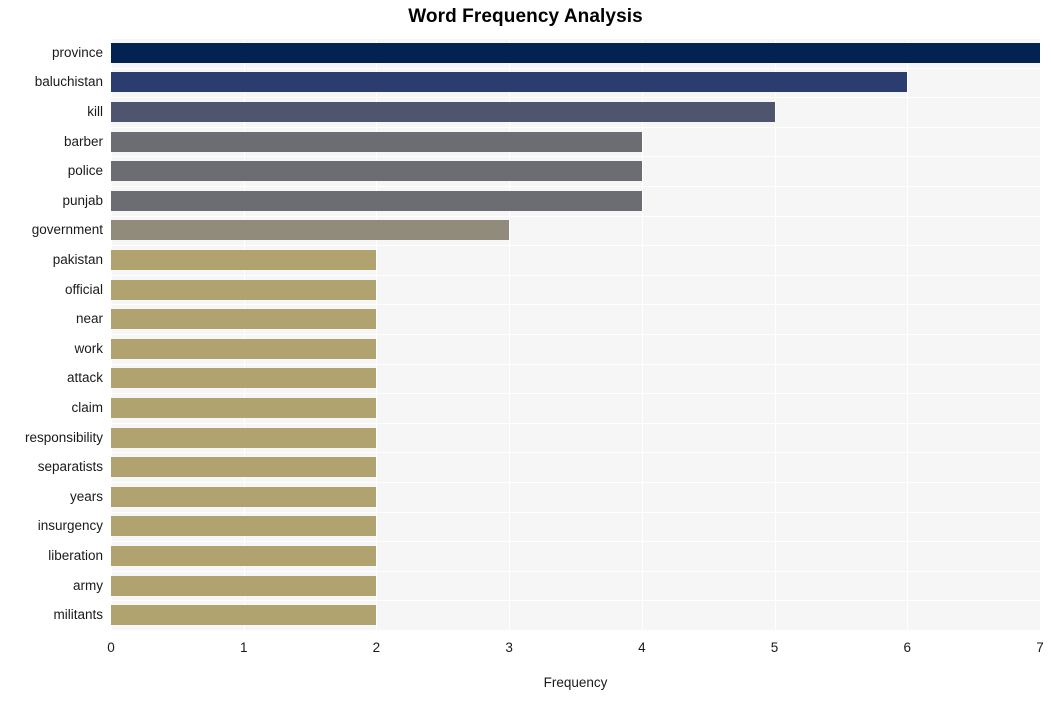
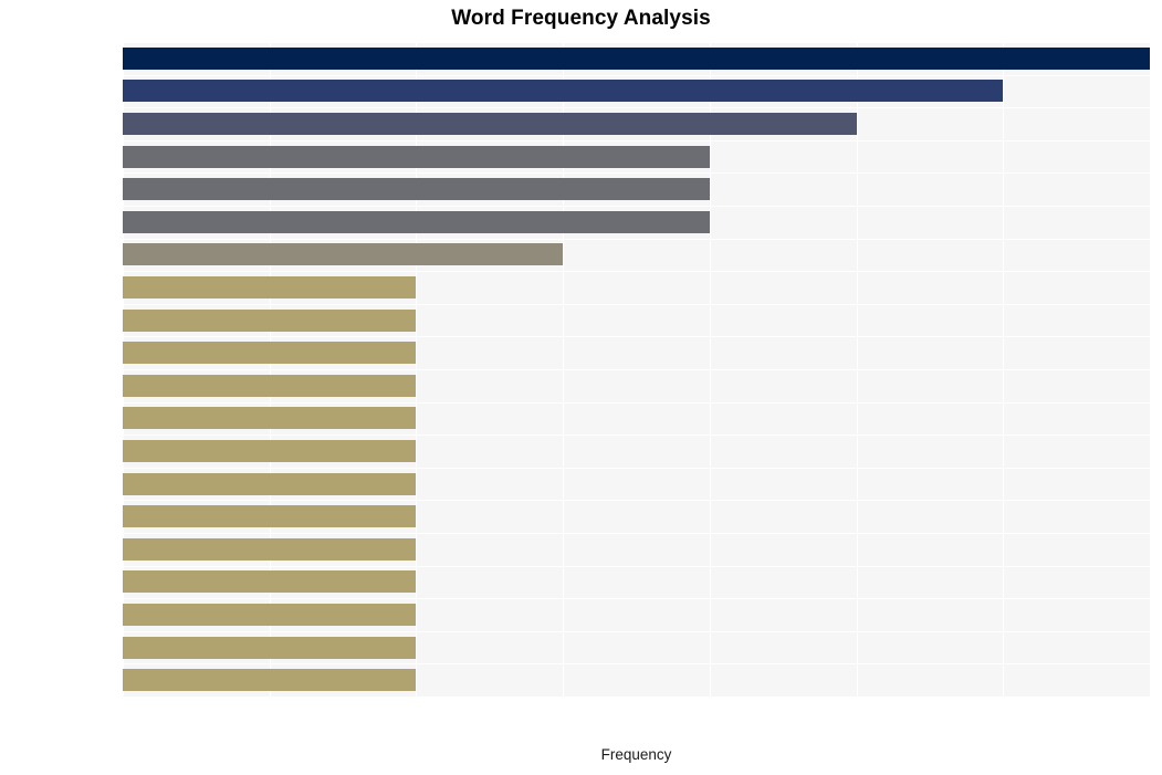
  Word Frequency Analysis
- province
- baluchistan
- kill
- barber
- police
- punjab
- government
- pakistan
- official
- near
- work
- attack
- claim
- responsibility
- separatists
- years
- insurgency
- liberation
- army
- militants
- 0
- 1
- 2
- 3
- 4
- 5
- 6
- 7
  Frequency
